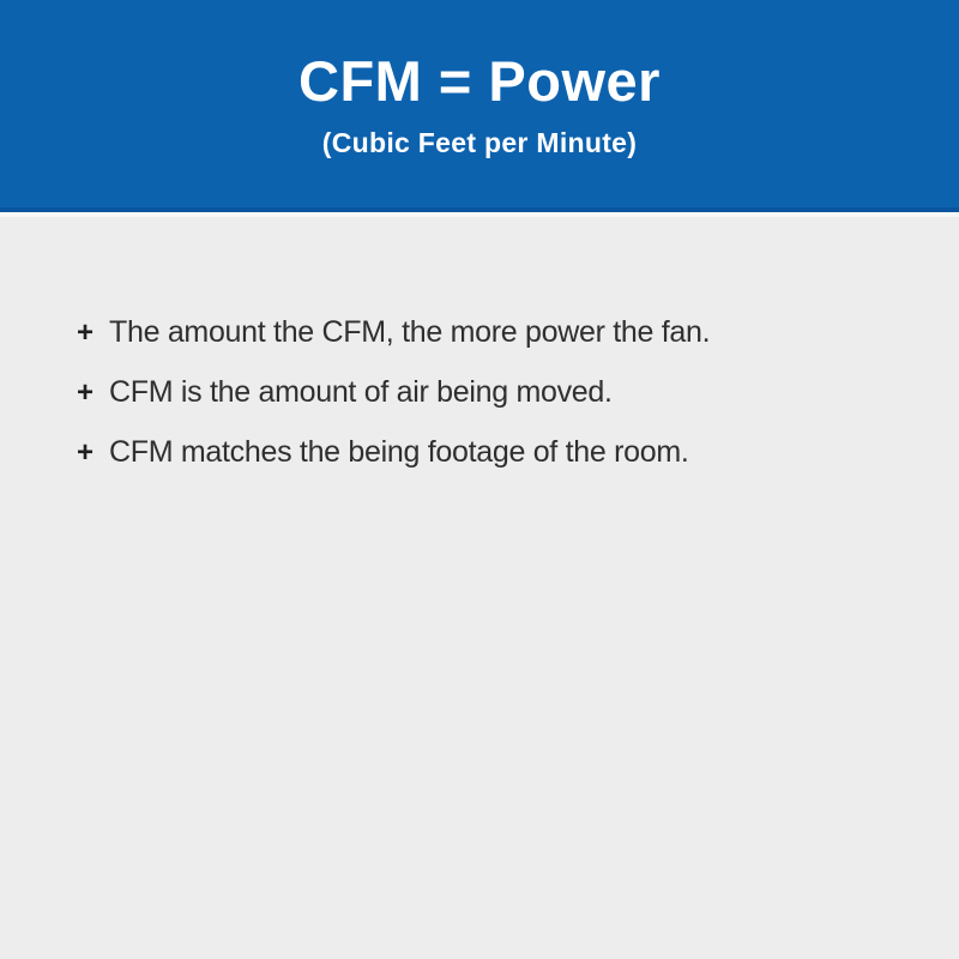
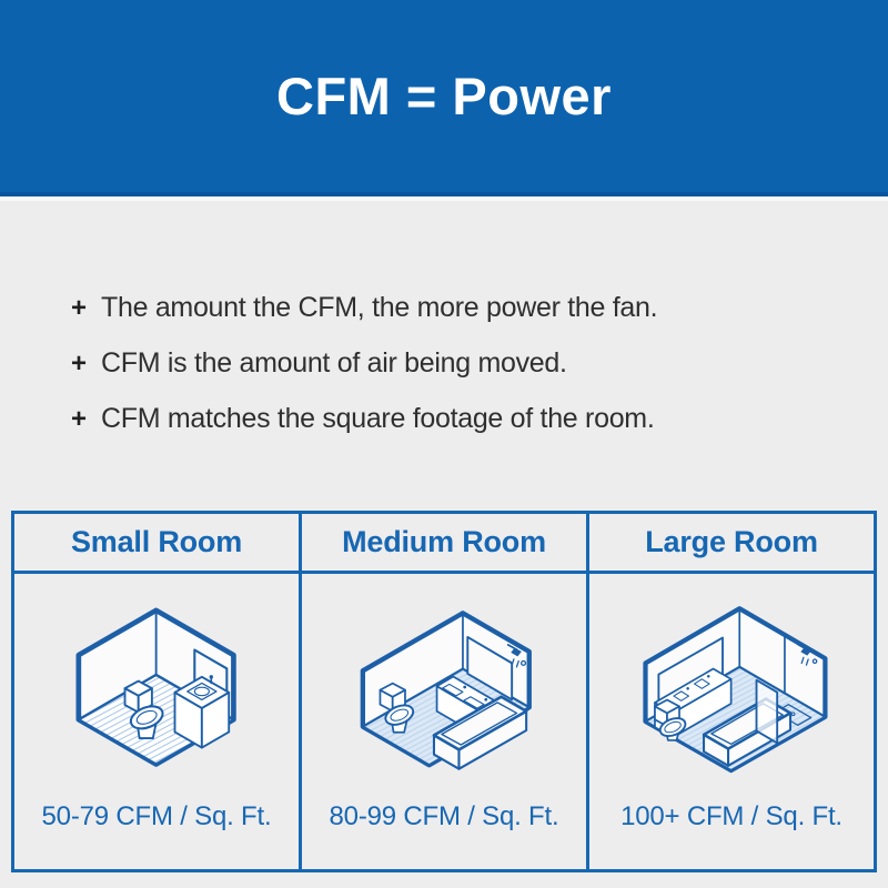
  CFM = Power
- (Cubic Feet per Minute)
  +
  The amount the CFM, the more power the fan.
  +
  CFM is the amount of air being moved.
  +
- CFM matches the being footage of the room.
+ CFM matches the square footage of the room.
+ Small Room
+ 50-79 CFM / Sq. Ft.
+ Medium Room
+ 80-99 CFM / Sq. Ft.
+ Large Room
+ 100+ CFM / Sq. Ft.
